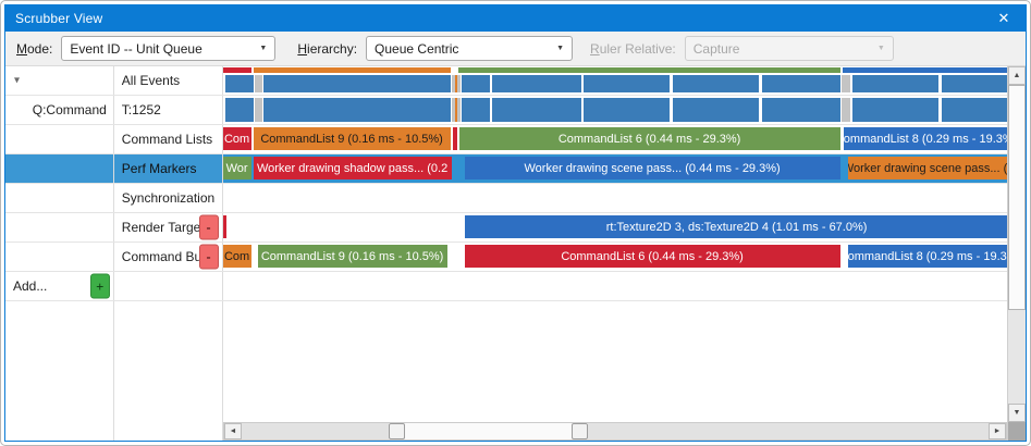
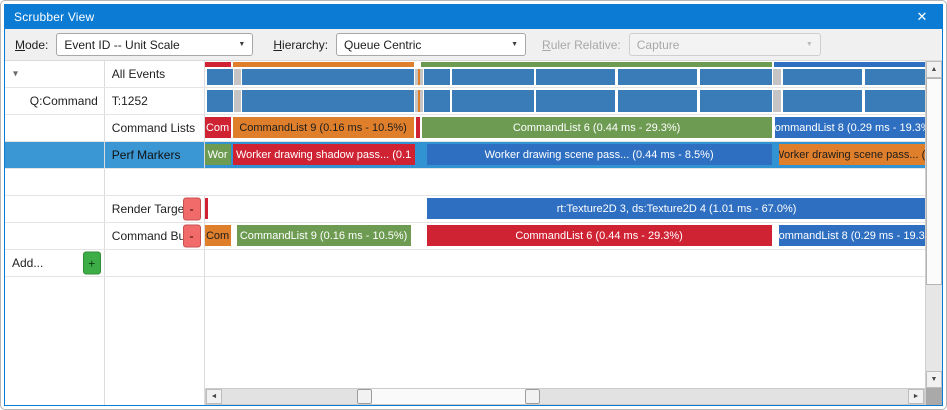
  Scrubber View
  ✕
  Mode:
- Event ID -- Unit Queue
+ Event ID -- Unit Scale
  Hierarchy:
  Queue Centric
  Ruler Relative:
  Capture
  ▾
  All Events
  Q:Command
  T:1252
  Command Lists
  Com
  CommandList 9 (0.16 ms - 10.5%)
  CommandList 6 (0.44 ms - 29.3%)
  ommandList 8 (0.29 ms - 19.3
  Perf Markers
  Wor
- Worker drawing shadow pass... (0.2
+ Worker drawing shadow pass... (0.1
- Worker drawing scene pass... (0.44 ms - 29.3%)
+ Worker drawing scene pass... (0.44 ms - 8.5%)
  Worker drawing scene pass... (
- Synchronization
  Render Targe
  -
  rt:Texture2D 3, ds:Texture2D 4 (1.01 ms - 67.0%)
  -
  Com
  CommandList 9 (0.16 ms - 10.5%)
  CommandList 6 (0.44 ms - 29.3%)
  ommandList 8 (0.29 ms - 19.3
  Add...
  +
